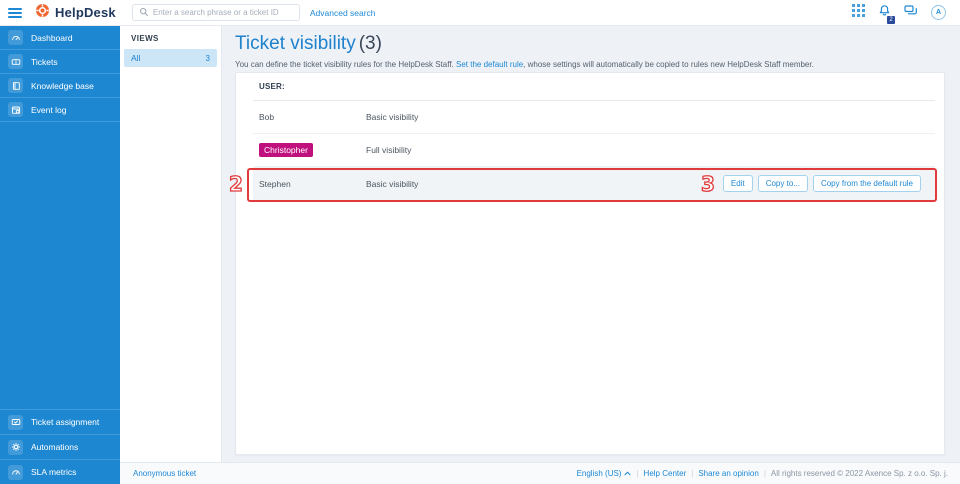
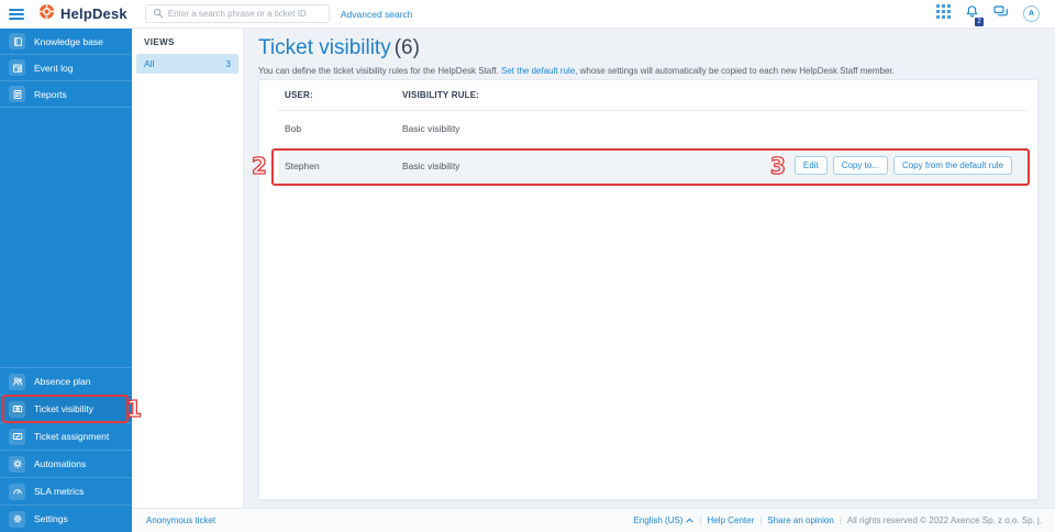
  HelpDesk
  Enter a search phrase or a ticket ID
  Advanced search
- Dashboard
- Tickets
  Knowledge base
  Event log
+ Reports
+ Absence plan
+ Ticket visibility
+ 1
  Ticket assignment
  Automations
  SLA metrics
+ Settings
  VIEWS
  All
  3
- Ticket visibility (3)
+ Ticket visibility (6)
- You can define the ticket visibility rules for the HelpDesk Staff. Set the default rule, whose settings will automatically be copied to rules new HelpDesk Staff member.
+ You can define the ticket visibility rules for the HelpDesk Staff. Set the default rule, whose settings will automatically be copied to each new HelpDesk Staff member.
  USER:
+ VISIBILITY RULE:
  Bob
  Basic visibility
- Christopher
- Full visibility
  2
  Stephen
  Basic visibility
  3
  Edit
  Copy to...
  Copy from the default rule
  Anonymous ticket
  English (US)
  |
  Help Center
  |
  Share an opinion
  All rights reserved © 2022 Axence Sp. z o.o. Sp. j.
